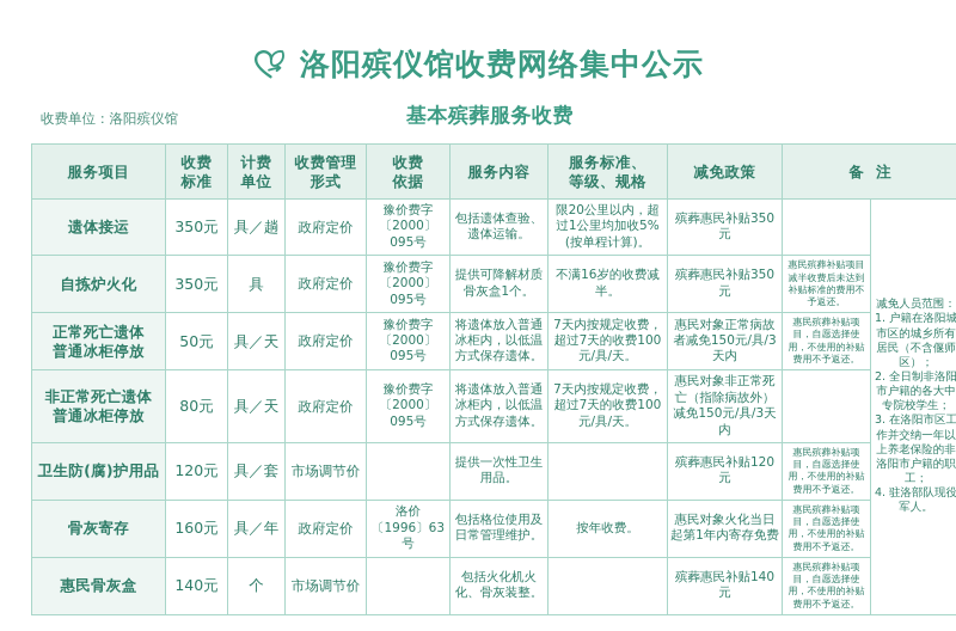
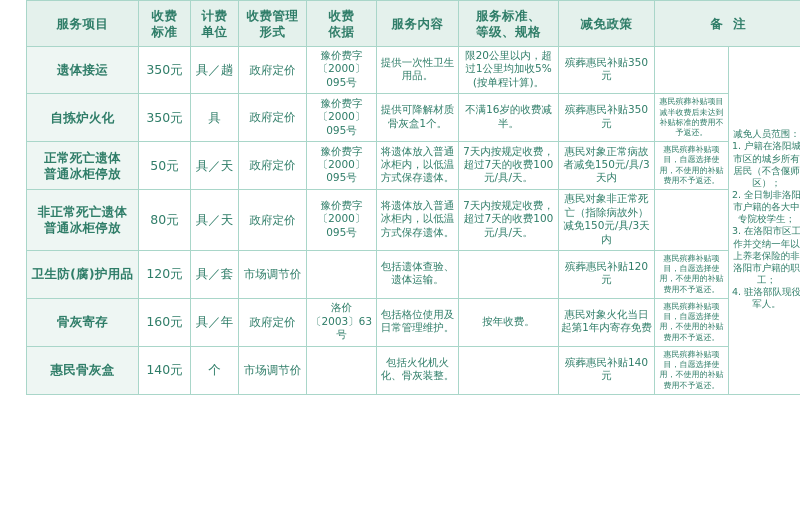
- 洛阳殡仪馆收费网络集中公示
- 收费单位：洛阳殡仪馆
- 基本殡葬服务收费
  服务项目	收费 标准	计费 单位	收费管理 形式	收费 依据	服务内容	服务标准、 等级、规格	减免政策	备 注
- 遗体接运	350元	具／趟	政府定价	豫价费字 〔2000〕095号	包括遗体查验、遗体运输。	限20公里以内，超过1公里均加收5%(按单程计算)。	殡葬惠民补贴350元		减免人员范围：1. 户籍在洛阳城市区的城乡所有居民（不含偃师区）；2. 全日制非洛阳市户籍的各大中专院校学生；3. 在洛阳市区工作并交纳一年以上养老保险的非洛阳市户籍的职工；4. 驻洛部队现役军人。
+ 遗体接运	350元	具／趟	政府定价	豫价费字 〔2000〕095号	提供一次性卫生用品。	限20公里以内，超过1公里均加收5%(按单程计算)。	殡葬惠民补贴350元		减免人员范围：1. 户籍在洛阳城市区的城乡所有居民（不含偃师区）；2. 全日制非洛阳市户籍的各大中专院校学生；3. 在洛阳市区工作并交纳一年以上养老保险的非洛阳市户籍的职工；4. 驻洛部队现役军人。
  自拣炉火化	350元	具	政府定价	豫价费字 〔2000〕095号	提供可降解材质骨灰盒1个。	不满16岁的收费减半。	殡葬惠民补贴350元	惠民殡葬补贴项目减半收费后未达到补贴标准的费用不予返还。
  正常死亡遗体 普通冰柜停放	50元	具／天	政府定价	豫价费字 〔2000〕095号	将遗体放入普通冰柜内，以低温方式保存遗体。	7天内按规定收费，超过7天的收费100元/具/天。	惠民对象正常病故者减免150元/具/3天内	惠民殡葬补贴项目，自愿选择使用，不使用的补贴费用不予返还。
  非正常死亡遗体 普通冰柜停放	80元	具／天	政府定价	豫价费字 〔2000〕095号	将遗体放入普通冰柜内，以低温方式保存遗体。	7天内按规定收费，超过7天的收费100元/具/天。	惠民对象非正常死亡（指除病故外）减免150元/具/3天内
- 卫生防(腐)护用品	120元	具／套	市场调节价		提供一次性卫生用品。		殡葬惠民补贴120元	惠民殡葬补贴项目，自愿选择使用，不使用的补贴费用不予返还。
+ 卫生防(腐)护用品	120元	具／套	市场调节价		包括遗体查验、遗体运输。		殡葬惠民补贴120元	惠民殡葬补贴项目，自愿选择使用，不使用的补贴费用不予返还。
- 骨灰寄存	160元	具／年	政府定价	洛价 〔1996〕63号	包括格位使用及日常管理维护。	按年收费。	惠民对象火化当日起第1年内寄存免费	惠民殡葬补贴项目，自愿选择使用，不使用的补贴费用不予返还。
+ 骨灰寄存	160元	具／年	政府定价	洛价 〔2003〕63号	包括格位使用及日常管理维护。	按年收费。	惠民对象火化当日起第1年内寄存免费	惠民殡葬补贴项目，自愿选择使用，不使用的补贴费用不予返还。
  惠民骨灰盒	140元	个	市场调节价		包括火化机火化、骨灰装整。		殡葬惠民补贴140元	惠民殡葬补贴项目，自愿选择使用，不使用的补贴费用不予返还。
